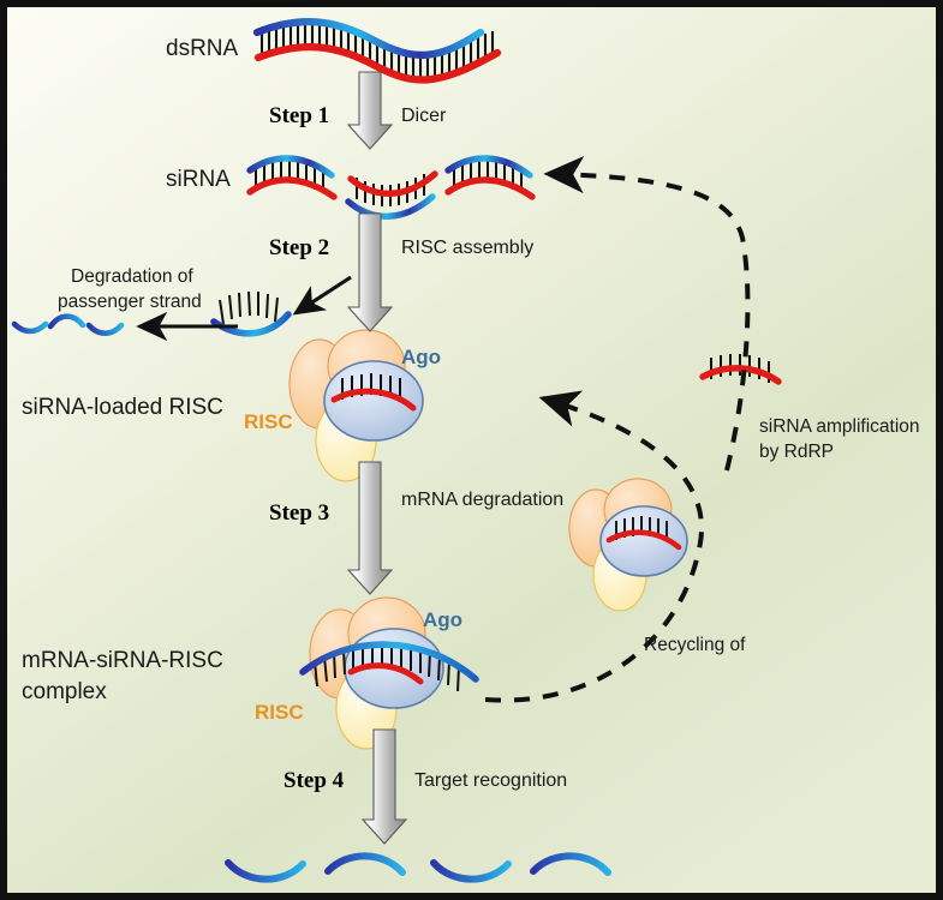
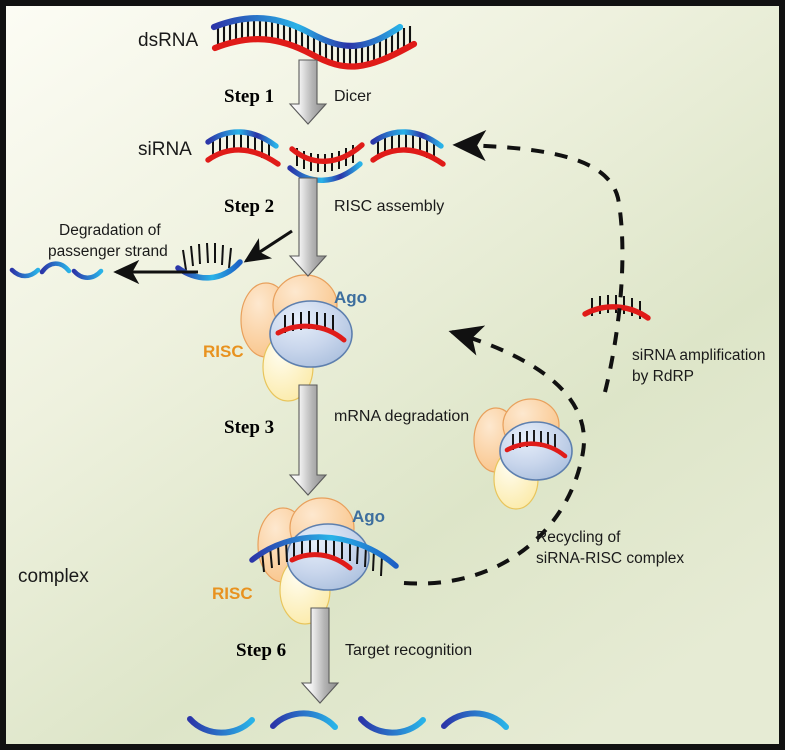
  dsRNA
  siRNA
- siRNA-loaded RISC
- mRNA-siRNA-RISC
  complex
  Step 1
  Dicer
  Step 2
  RISC assembly
  Step 3
  mRNA degradation
- Step 4
+ Step 6
  Target recognition
  Degradation of
  passenger strand
  siRNA amplification
  by RdRP
  Recycling of
+ siRNA-RISC complex
  RISC
  Ago
  RISC
  Ago
